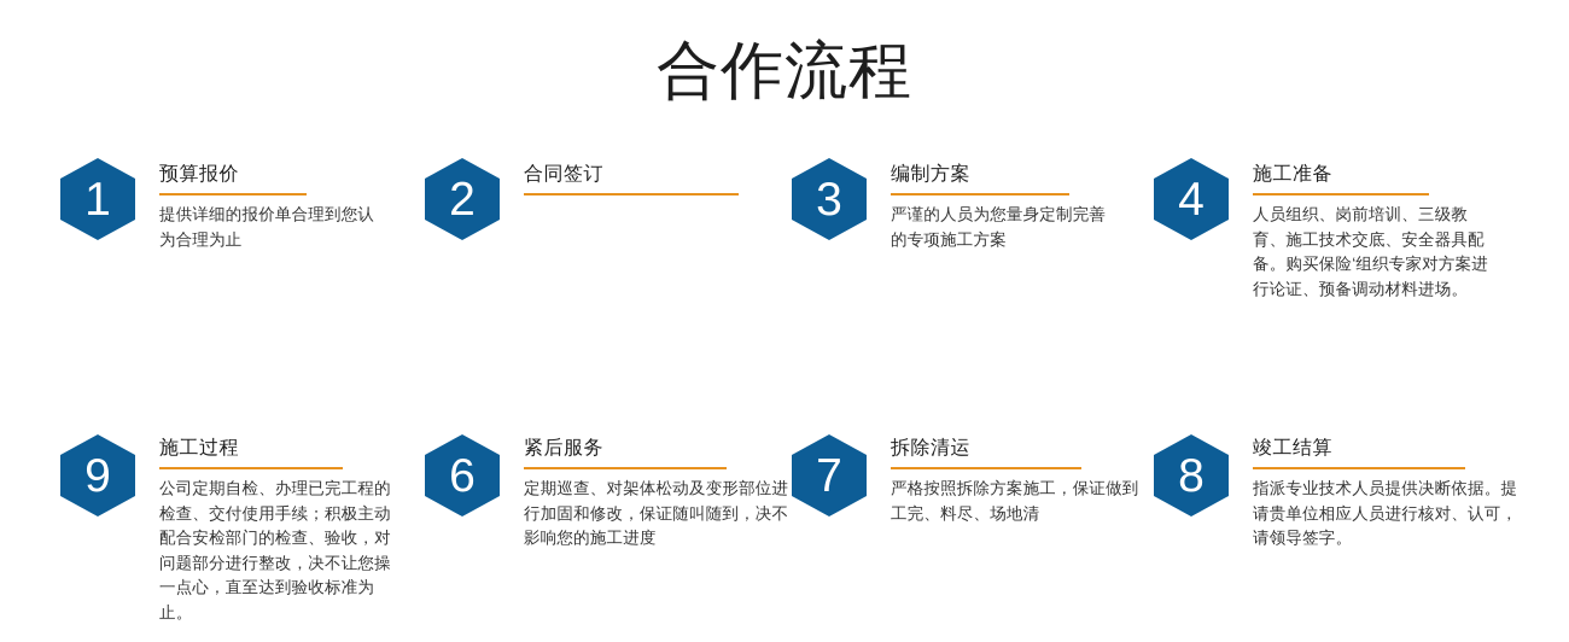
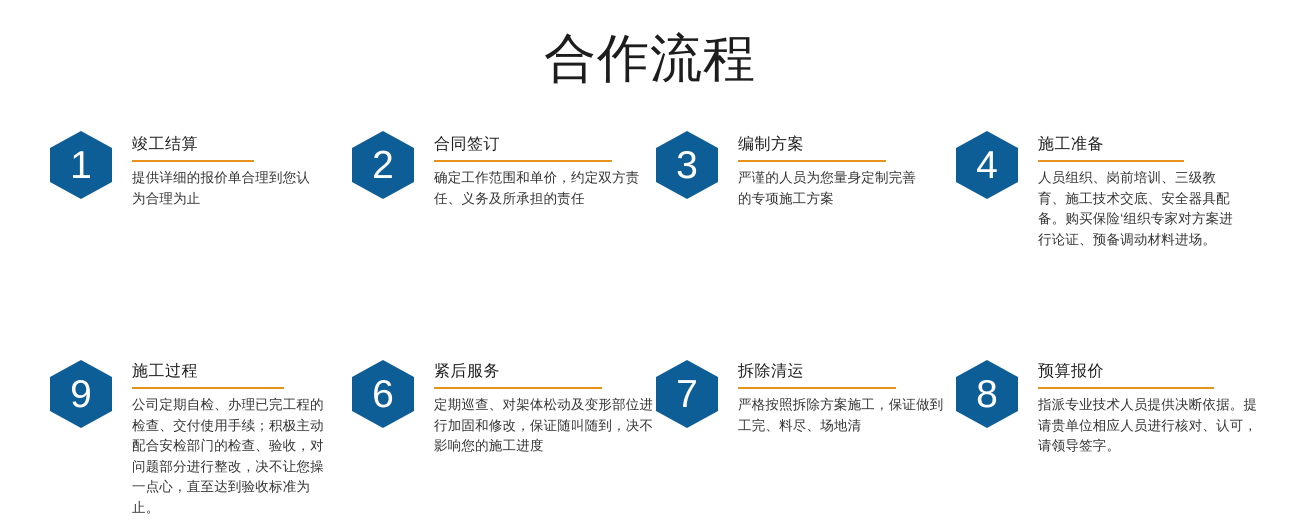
  合作流程
  1
- 预算报价
+ 竣工结算
  提供详细的报价单合理到您认为合理为止
  2
  合同签订
+ 确定工作范围和单价，约定双方责任、义务及所承担的责任
  3
  编制方案
  严谨的人员为您量身定制完善的专项施工方案
  4
  施工准备
  人员组织、岗前培训、三级教育、施工技术交底、安全器具配备。购买保险‘组织专家对方案进行论证、预备调动材料进场。
  9
  施工过程
  公司定期自检、办理已完工程的检查、交付使用手续；积极主动配合安检部门的检查、验收，对问题部分进行整改，决不让您操一点心，直至达到验收标准为止。
  6
  紧后服务
  定期巡查、对架体松动及变形部位进行加固和修改，保证随叫随到，决不影响您的施工进度
  7
  拆除清运
  严格按照拆除方案施工，保证做到工完、料尽、场地清
  8
- 竣工结算
+ 预算报价
  指派专业技术人员提供决断依据。提请贵单位相应人员进行核对、认可，请领导签字。
